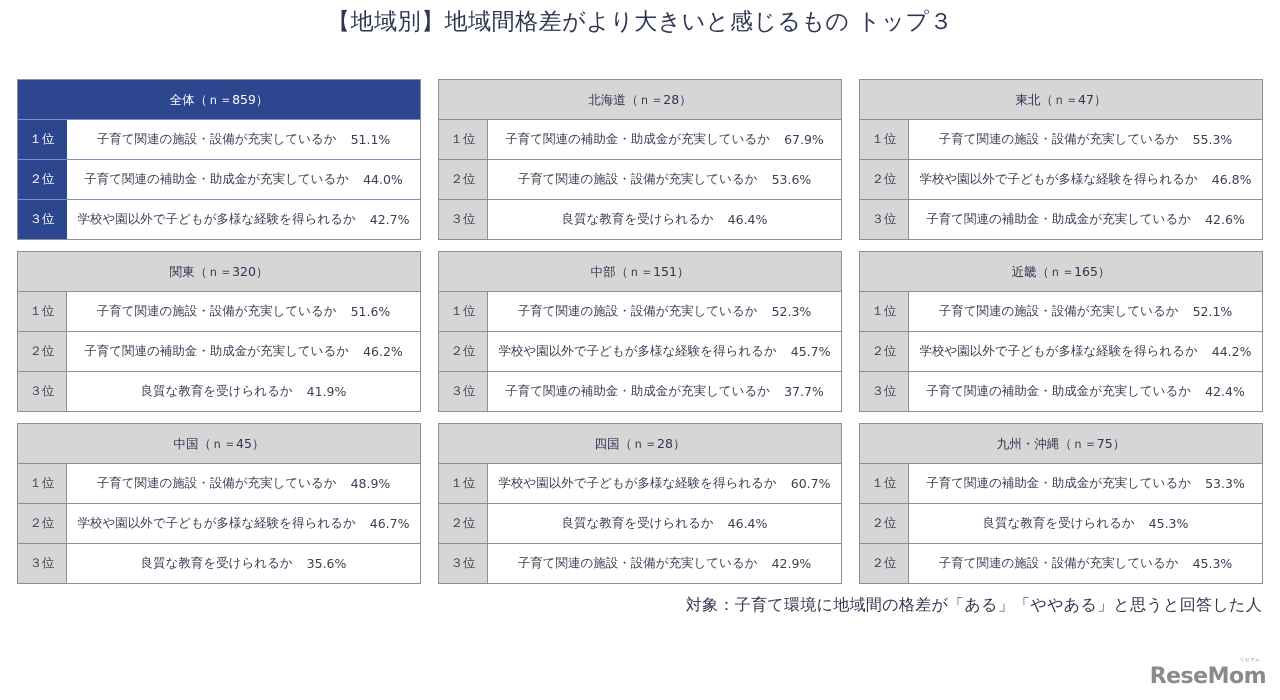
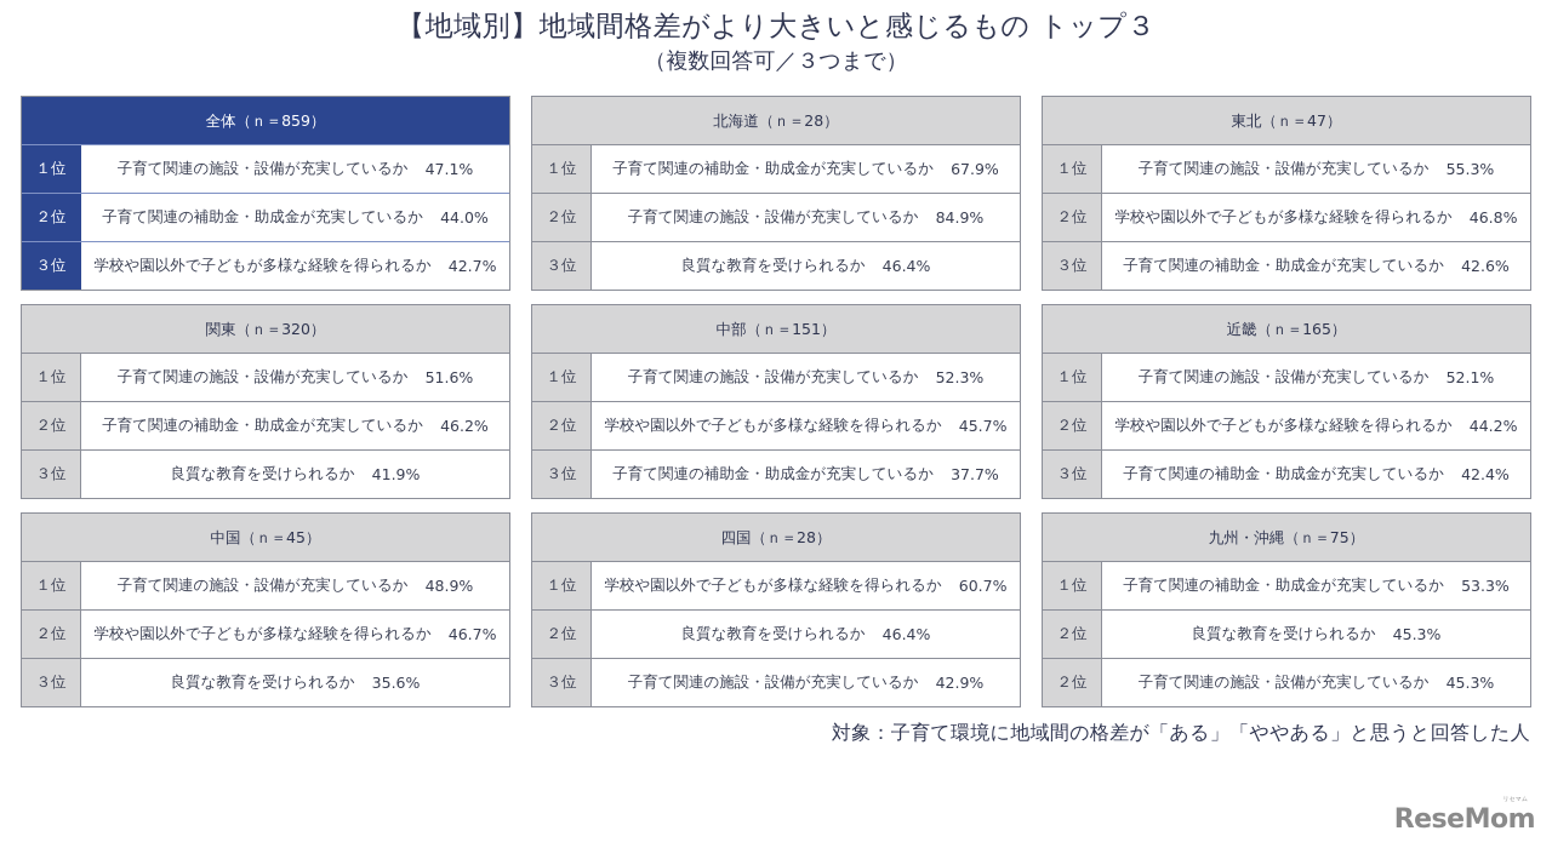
  【地域別】地域間格差がより大きいと感じるもの トップ３
+ （複数回答可／３つまで）
  全体（ｎ＝859）
  １位
  子育て関連の施設・設備が充実しているか
- 51.1%
+ 47.1%
  ２位
  子育て関連の補助金・助成金が充実しているか
  44.0%
  ３位
  学校や園以外で子どもが多様な経験を得られるか
  42.7%
  北海道（ｎ＝28）
  １位
  子育て関連の補助金・助成金が充実しているか
  67.9%
  ２位
  子育て関連の施設・設備が充実しているか
- 53.6%
+ 84.9%
  ３位
  良質な教育を受けられるか
  46.4%
  東北（ｎ＝47）
  １位
  子育て関連の施設・設備が充実しているか
  55.3%
  ２位
  学校や園以外で子どもが多様な経験を得られるか
  46.8%
  ３位
  子育て関連の補助金・助成金が充実しているか
  42.6%
  関東（ｎ＝320）
  １位
  子育て関連の施設・設備が充実しているか
  51.6%
  ２位
  子育て関連の補助金・助成金が充実しているか
  46.2%
  ３位
  良質な教育を受けられるか
  41.9%
  中部（ｎ＝151）
  １位
  子育て関連の施設・設備が充実しているか
  52.3%
  ２位
  学校や園以外で子どもが多様な経験を得られるか
  45.7%
  ３位
  子育て関連の補助金・助成金が充実しているか
  37.7%
  近畿（ｎ＝165）
  １位
  子育て関連の施設・設備が充実しているか
  52.1%
  ２位
  学校や園以外で子どもが多様な経験を得られるか
  44.2%
  ３位
  子育て関連の補助金・助成金が充実しているか
  42.4%
  中国（ｎ＝45）
  １位
  子育て関連の施設・設備が充実しているか
  48.9%
  ２位
  学校や園以外で子どもが多様な経験を得られるか
  46.7%
  ３位
  良質な教育を受けられるか
  35.6%
  四国（ｎ＝28）
  １位
  学校や園以外で子どもが多様な経験を得られるか
  60.7%
  ２位
  良質な教育を受けられるか
  46.4%
  ３位
  子育て関連の施設・設備が充実しているか
  42.9%
  九州・沖縄（ｎ＝75）
  １位
  子育て関連の補助金・助成金が充実しているか
  53.3%
  ２位
  良質な教育を受けられるか
  45.3%
  ２位
  子育て関連の施設・設備が充実しているか
  45.3%
  対象：子育て環境に地域間の格差が「ある」「ややある」と思うと回答した人
  ReseMom
